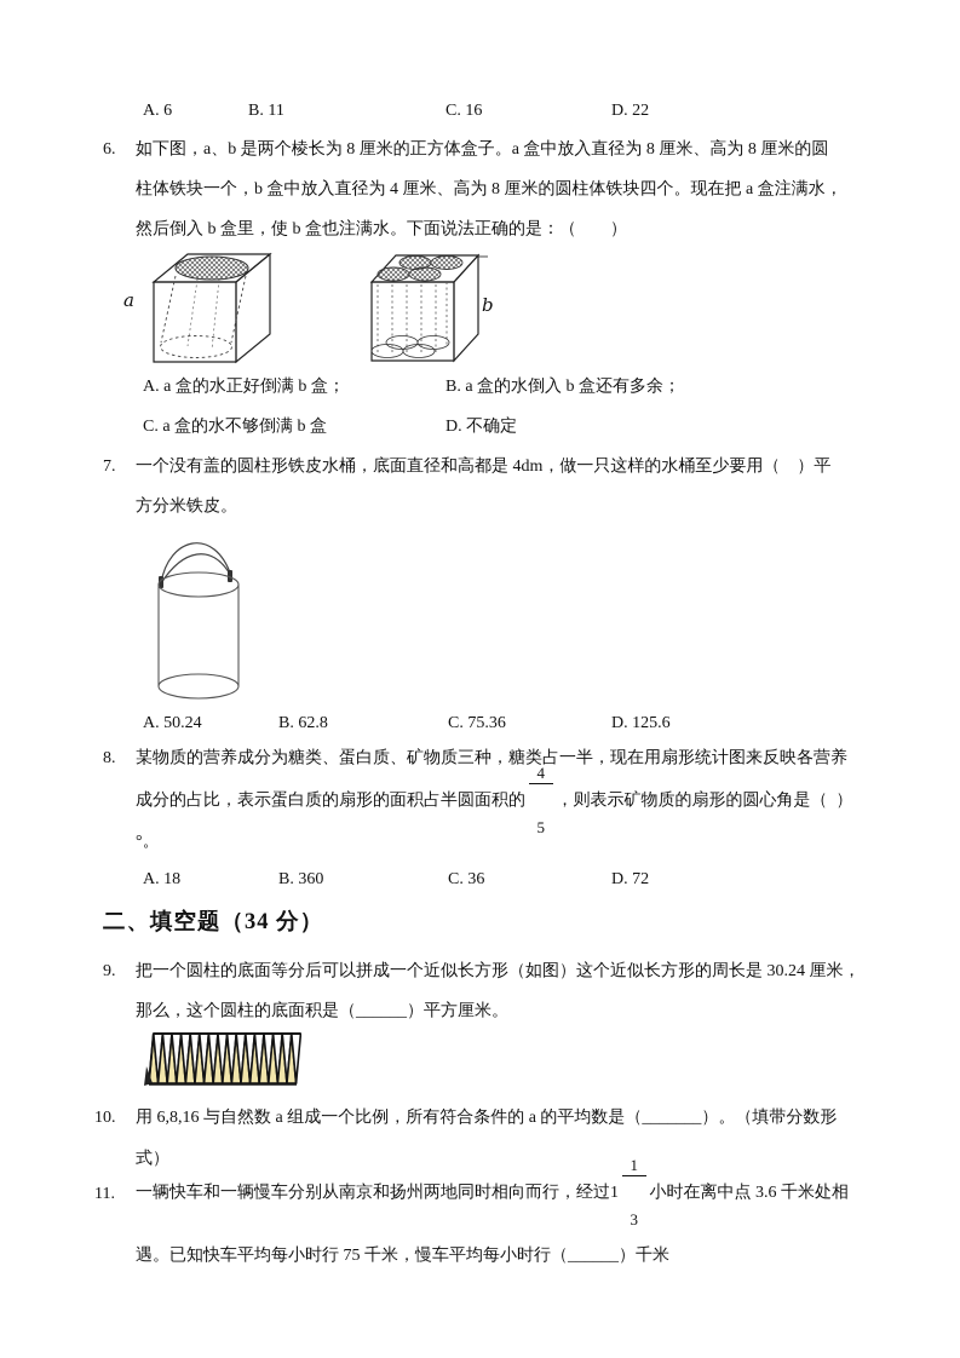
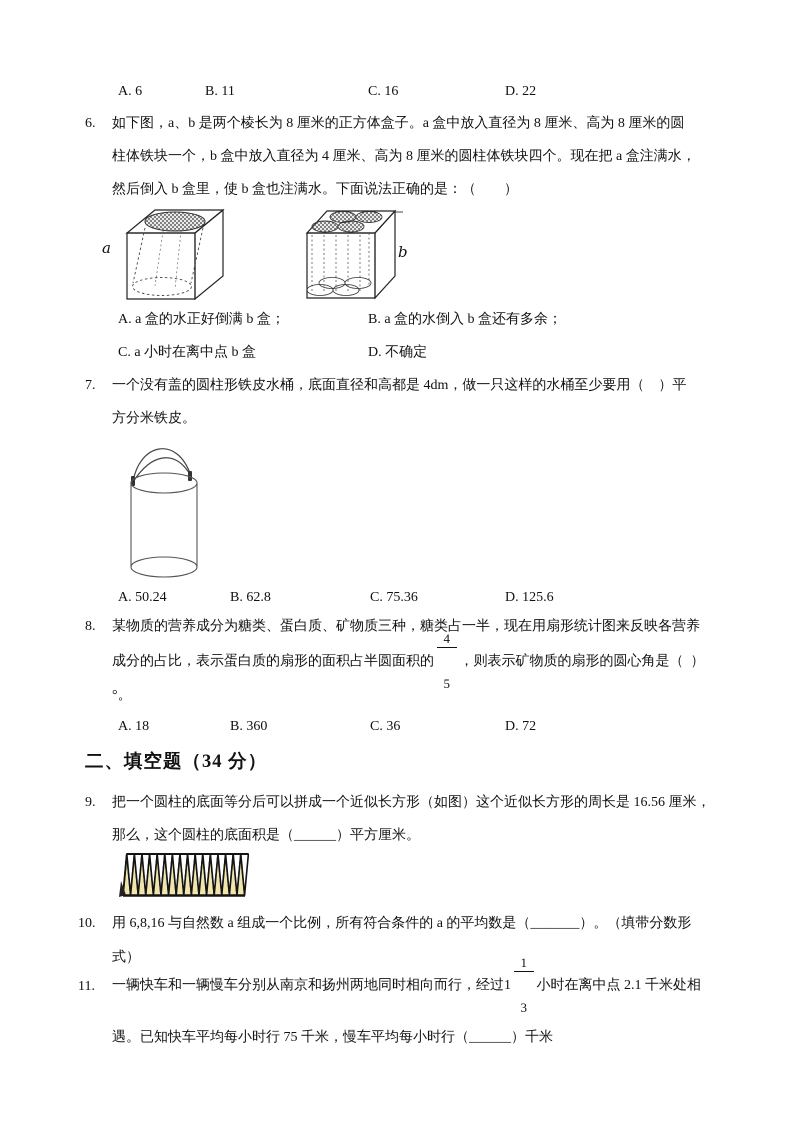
  A. 6
  B. 11
  C. 16
  D. 22
  6.
  如下图，a、b 是两个棱长为 8 厘米的正方体盒子。a 盒中放入直径为 8 厘米、高为 8 厘米的圆
  柱体铁块一个，b 盒中放入直径为 4 厘米、高为 8 厘米的圆柱体铁块四个。现在把 a 盒注满水，
  然后倒入 b 盒里，使 b 盒也注满水。下面说法正确的是：（ ）
  a
  b
  A. a 盒的水正好倒满 b 盒；
  B. a 盒的水倒入 b 盒还有多余；
- C. a 盒的水不够倒满 b 盒
+ C. a 小时在离中点 b 盒
  D. 不确定
  7.
  一个没有盖的圆柱形铁皮水桶，底面直径和高都是 4dm，做一只这样的水桶至少要用（ ）平
  方分米铁皮。
  A. 50.24
  B. 62.8
  C. 75.36
  D. 125.6
  8.
  某物质的营养成分为糖类、蛋白质、矿物质三种，糖类占一半，现在用扇形统计图来反映各营养
  成分的占比，表示蛋白质的扇形的面积占半圆面积的
  4
  5
  ，则表示矿物质的扇形的圆心角是（ ）
  °。
  A. 18
  B. 360
  C. 36
  D. 72
  二、填空题（34 分）
  9.
- 把一个圆柱的底面等分后可以拼成一个近似长方形（如图）这个近似长方形的周长是 30.24 厘米，
+ 把一个圆柱的底面等分后可以拼成一个近似长方形（如图）这个近似长方形的周长是 16.56 厘米，
  那么，这个圆柱的底面积是（______）平方厘米。
  10.
  用 6,8,16 与自然数 a 组成一个比例，所有符合条件的 a 的平均数是（_______）。（填带分数形
  式）
  11.
  一辆快车和一辆慢车分别从南京和扬州两地同时相向而行，经过1
  1
  3
- 小时在离中点 3.6 千米处相
+ 小时在离中点 2.1 千米处相
  遇。已知快车平均每小时行 75 千米，慢车平均每小时行（______）千米
